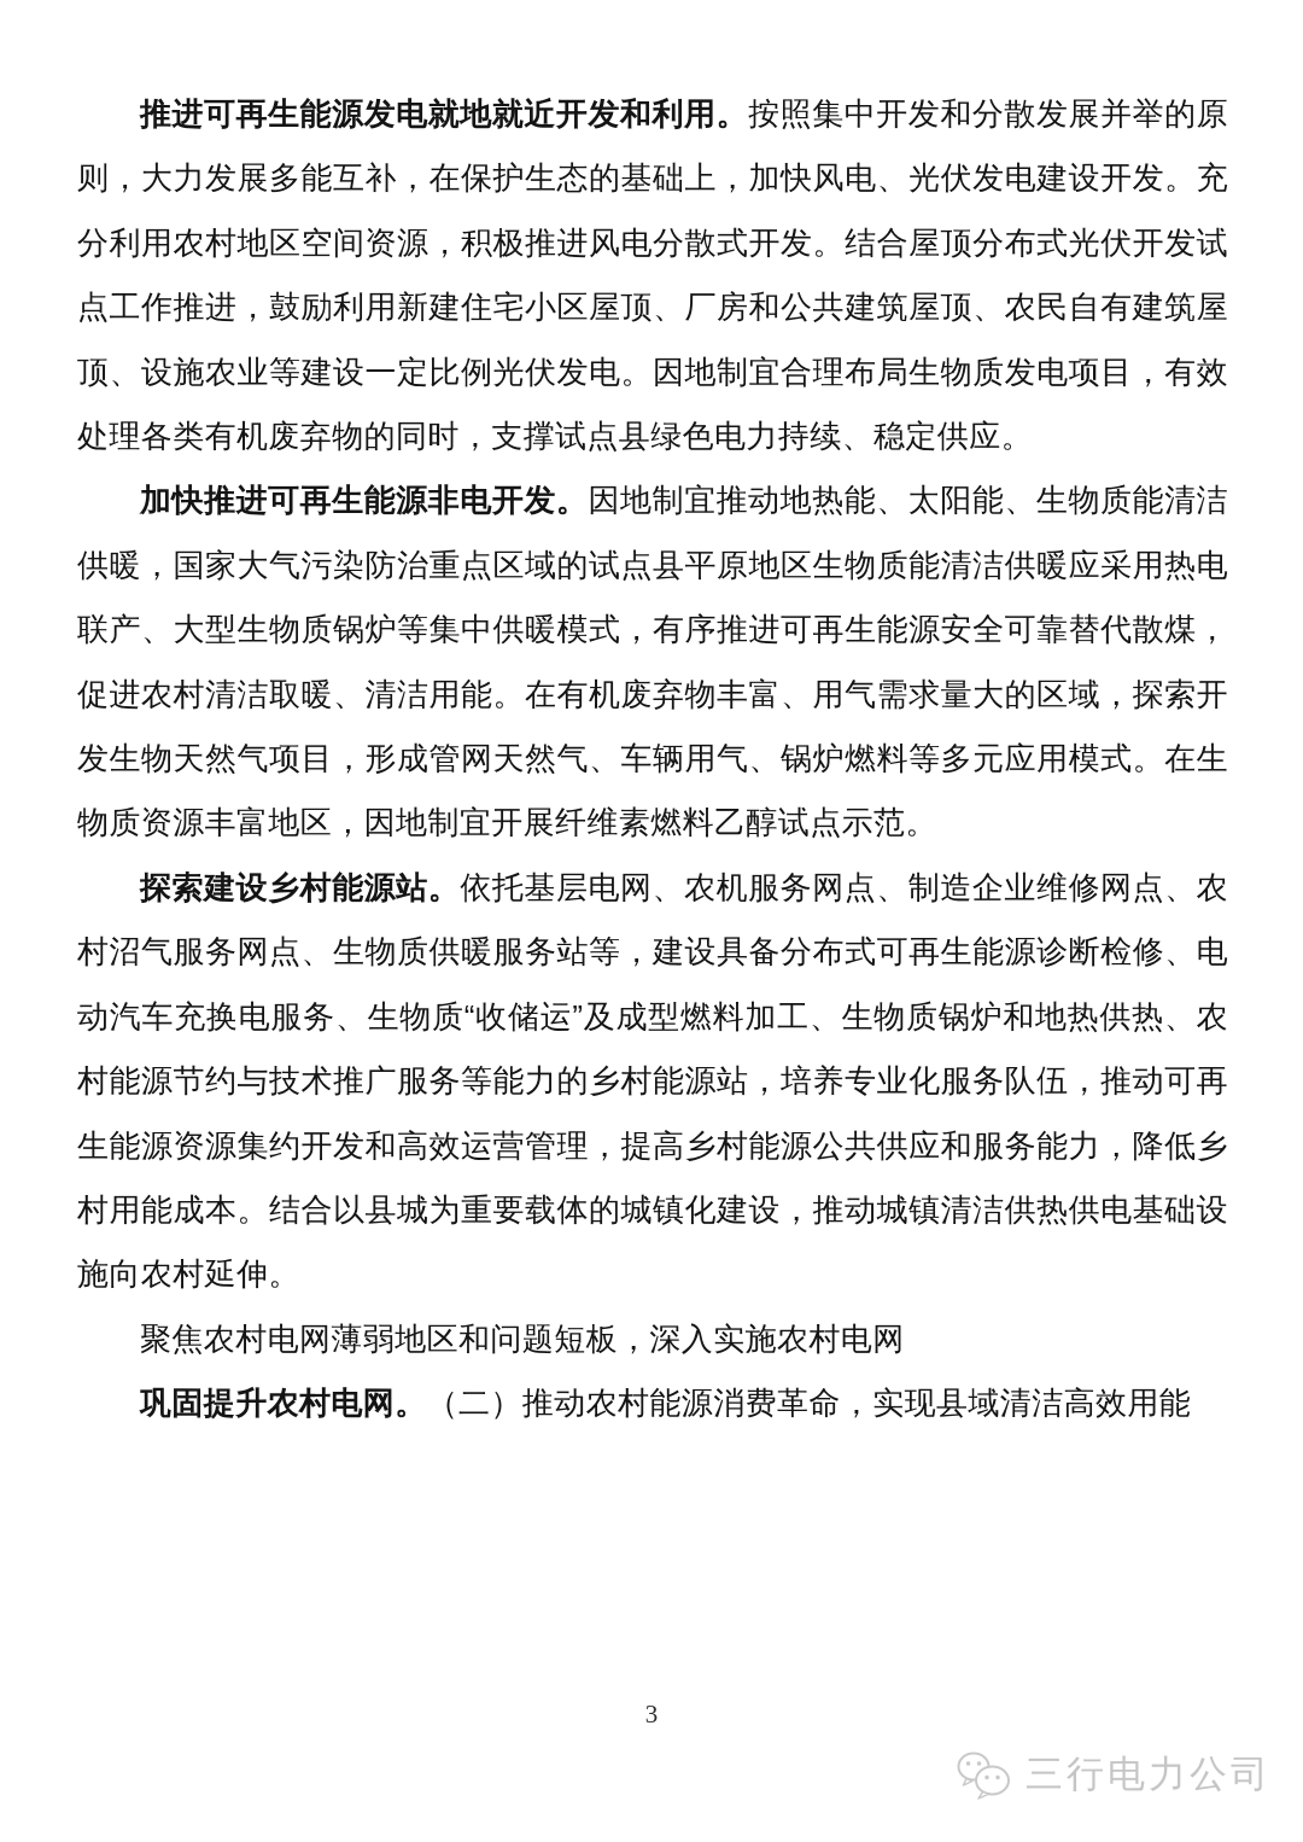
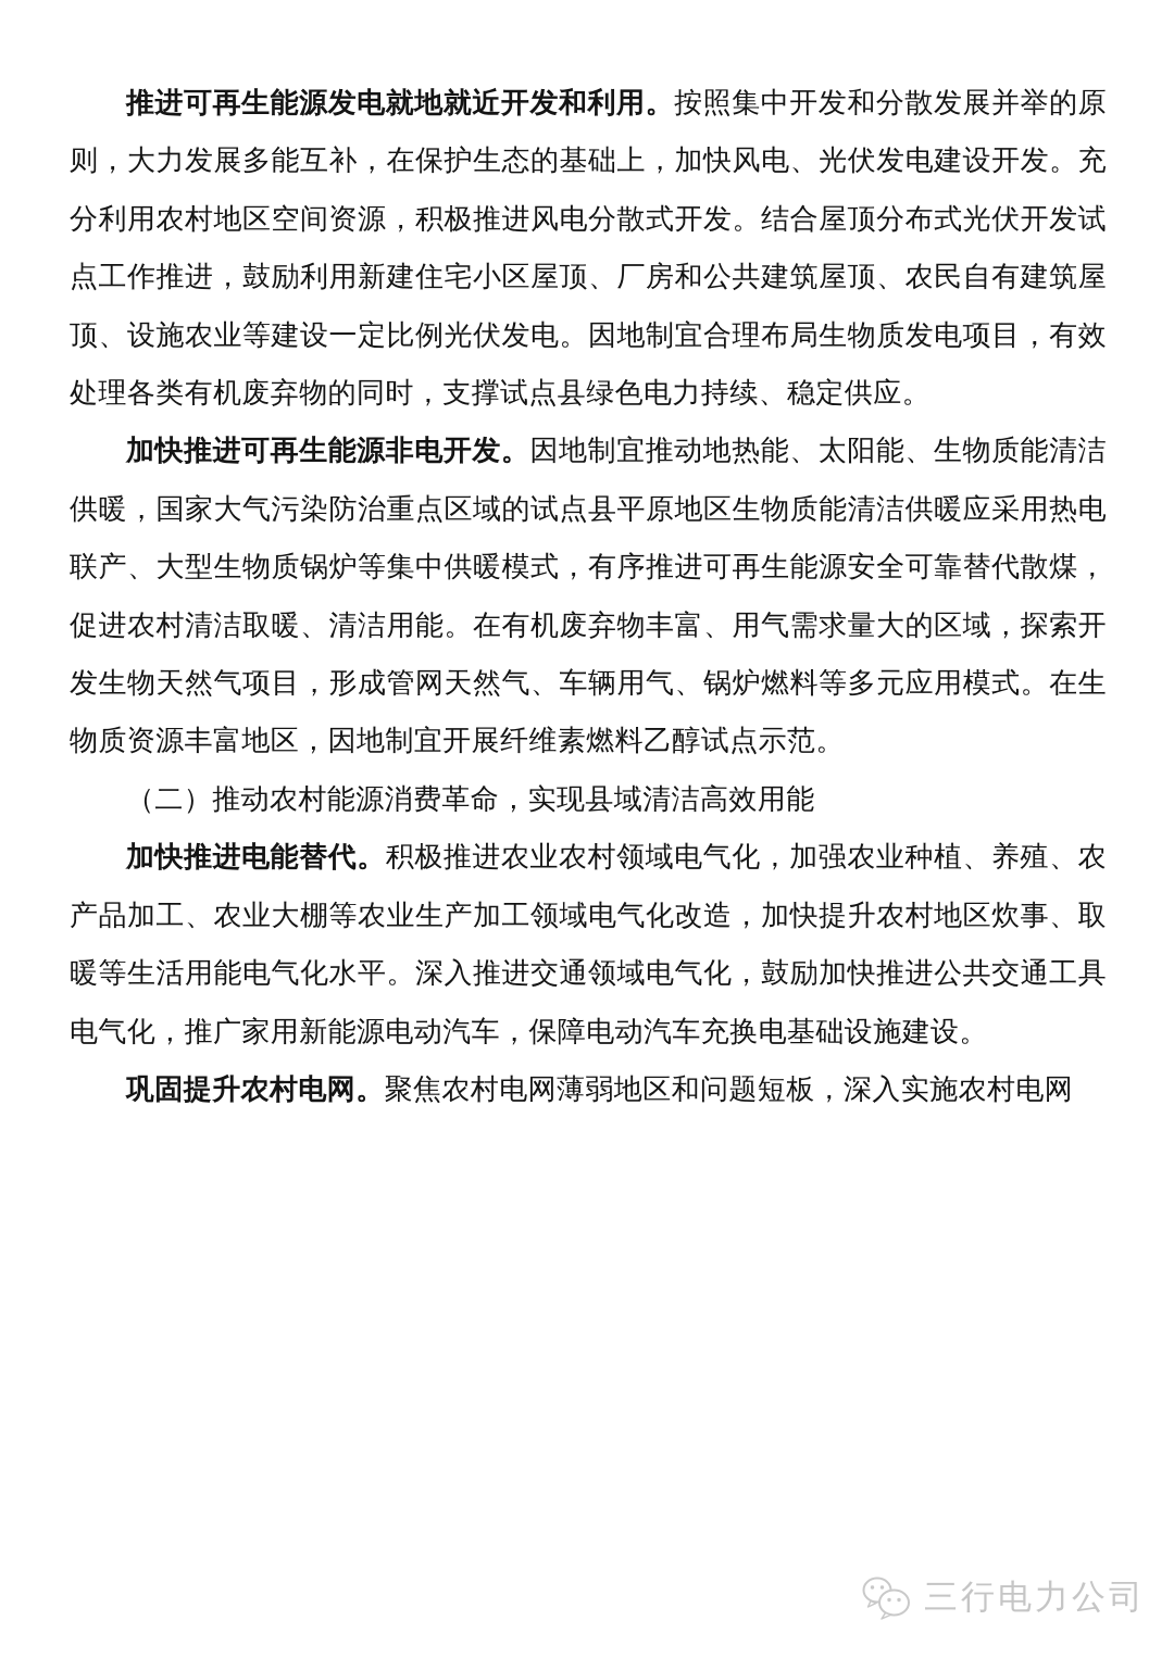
  推进可再生能源发电就地就近开发和利用。按照集中开发和分散发展并举的原则，大力发展多能互补，在保护生态的基础上，加快风电、光伏发电建设开发。充分利用农村地区空间资源，积极推进风电分散式开发。结合屋顶分布式光伏开发试点工作推进，鼓励利用新建住宅小区屋顶、厂房和公共建筑屋顶、农民自有建筑屋顶、设施农业等建设一定比例光伏发电。因地制宜合理布局生物质发电项目，有效处理各类有机废弃物的同时，支撑试点县绿色电力持续、稳定供应。
  加快推进可再生能源非电开发。因地制宜推动地热能、太阳能、生物质能清洁供暖，国家大气污染防治重点区域的试点县平原地区生物质能清洁供暖应采用热电联产、大型生物质锅炉等集中供暖模式，有序推进可再生能源安全可靠替代散煤，促进农村清洁取暖、清洁用能。在有机废弃物丰富、用气需求量大的区域，探索开发生物天然气项目，形成管网天然气、车辆用气、锅炉燃料等多元应用模式。在生物质资源丰富地区，因地制宜开展纤维素燃料乙醇试点示范。
- 探索建设乡村能源站。依托基层电网、农机服务网点、制造企业维修网点、农村沼气服务网点、生物质供暖服务站等，建设具备分布式可再生能源诊断检修、电动汽车充换电服务、生物质“收储运”及成型燃料加工、生物质锅炉和地热供热、农村能源节约与技术推广服务等能力的乡村能源站，培养专业化服务队伍，推动可再生能源资源集约开发和高效运营管理，提高乡村能源公共供应和服务能力，降低乡村用能成本。结合以县城为重要载体的城镇化建设，推动城镇清洁供热供电基础设施向农村延伸。
- 聚焦农村电网薄弱地区和问题短板，深入实施农村电网
+ （二）推动农村能源消费革命，实现县域清洁高效用能
+ 加快推进电能替代。积极推进农业农村领域电气化，加强农业种植、养殖、农产品加工、农业大棚等农业生产加工领域电气化改造，加快提升农村地区炊事、取暖等生活用能电气化水平。深入推进交通领域电气化，鼓励加快推进公共交通工具电气化，推广家用新能源电动汽车，保障电动汽车充换电基础设施建设。
- 巩固提升农村电网。（二）推动农村能源消费革命，实现县域清洁高效用能
+ 巩固提升农村电网。聚焦农村电网薄弱地区和问题短板，深入实施农村电网
- 3
  三行电力公司
